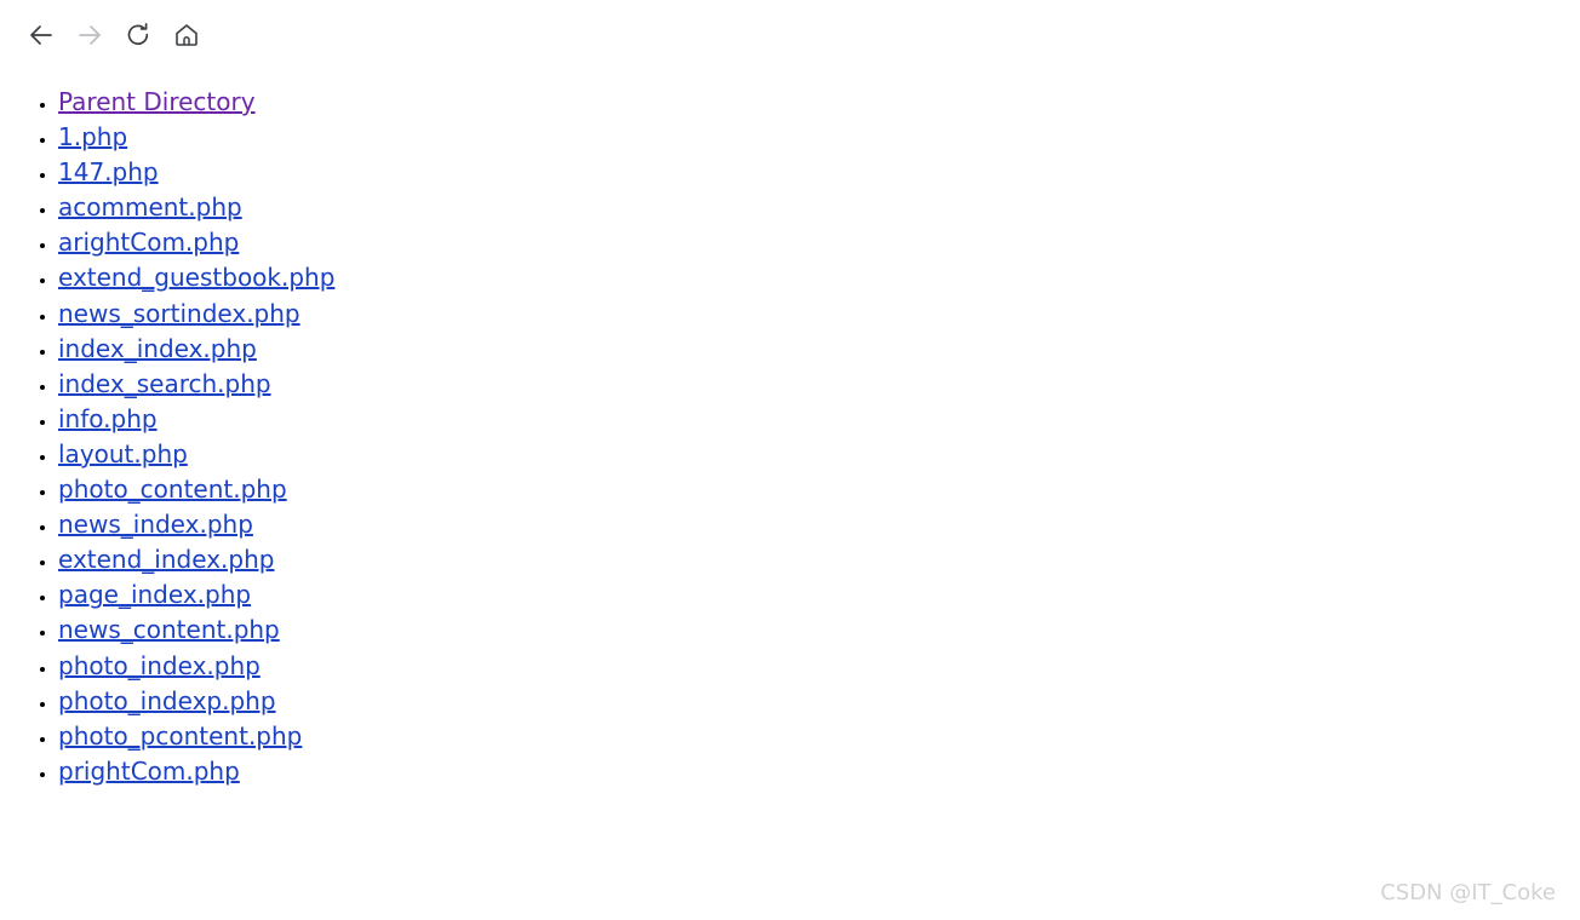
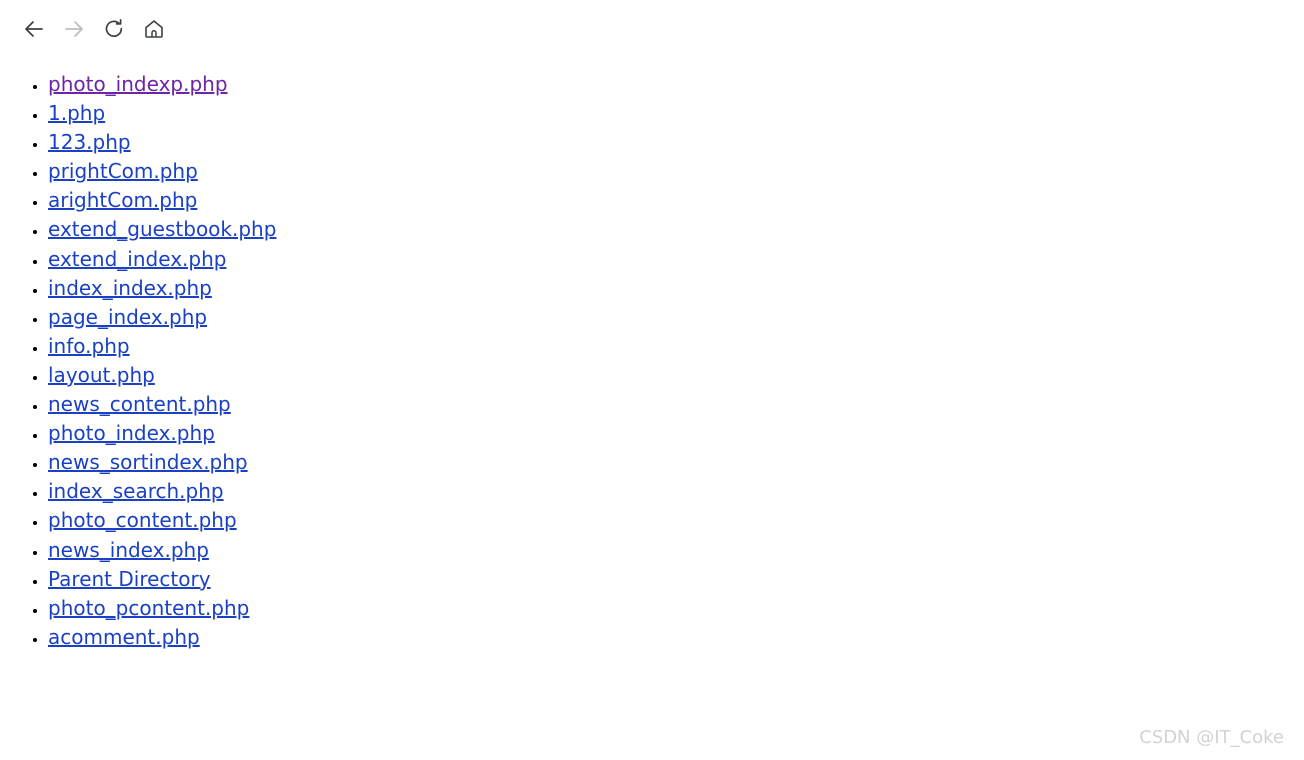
- Parent Directory
+ photo_indexp.php
  1.php
- 147.php
+ 123.php
- acomment.php
+ prightCom.php
  arightCom.php
  extend_guestbook.php
- news_sortindex.php
+ extend_index.php
  index_index.php
- index_search.php
+ page_index.php
  info.php
  layout.php
- photo_content.php
+ news_content.php
- news_index.php
+ photo_index.php
- extend_index.php
+ news_sortindex.php
- page_index.php
+ index_search.php
- news_content.php
+ photo_content.php
- photo_index.php
+ news_index.php
- photo_indexp.php
+ Parent Directory
  photo_pcontent.php
- prightCom.php
+ acomment.php
  CSDN @IT_Coke
